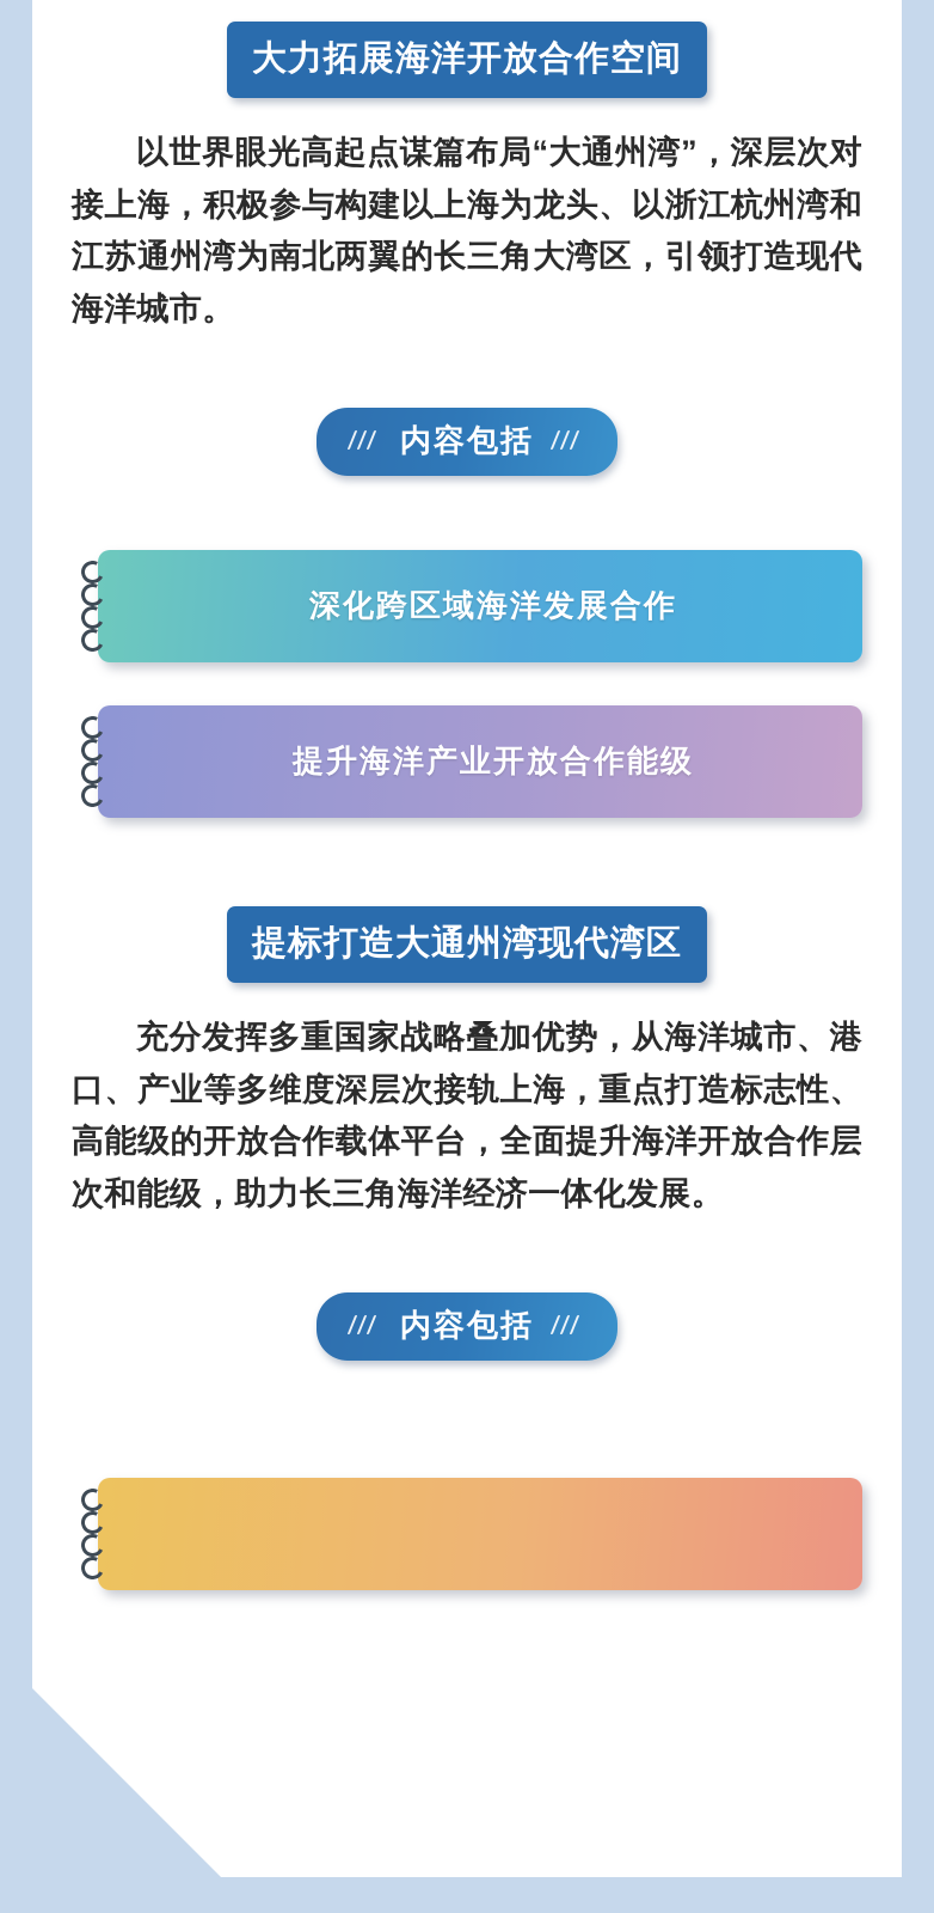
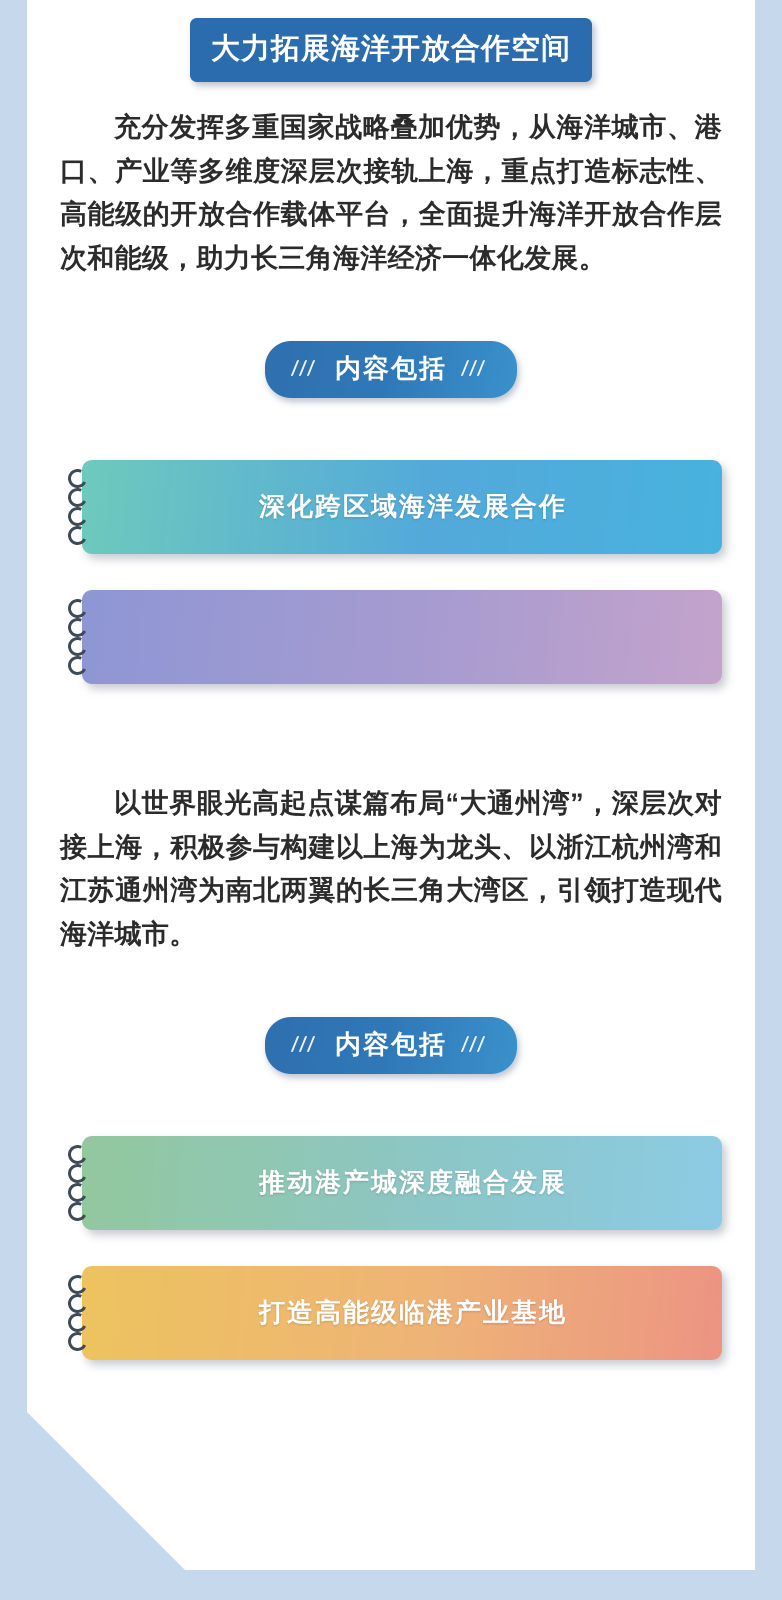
  大力拓展海洋开放合作空间
- 以世界眼光高起点谋篇布局“大通州湾”，深层次对接上海，积极参与构建以上海为龙头、以浙江杭州湾和江苏通州湾为南北两翼的长三角大湾区，引领打造现代海洋城市。
+ 充分发挥多重国家战略叠加优势，从海洋城市、港口、产业等多维度深层次接轨上海，重点打造标志性、高能级的开放合作载体平台，全面提升海洋开放合作层次和能级，助力长三角海洋经济一体化发展。
  内容包括
  深化跨区域海洋发展合作
- 提升海洋产业开放合作能级
- 提标打造大通州湾现代湾区
- 充分发挥多重国家战略叠加优势，从海洋城市、港口、产业等多维度深层次接轨上海，重点打造标志性、高能级的开放合作载体平台，全面提升海洋开放合作层次和能级，助力长三角海洋经济一体化发展。
+ 以世界眼光高起点谋篇布局“大通州湾”，深层次对接上海，积极参与构建以上海为龙头、以浙江杭州湾和江苏通州湾为南北两翼的长三角大湾区，引领打造现代海洋城市。
  内容包括
+ 推动港产城深度融合发展
+ 打造高能级临港产业基地
